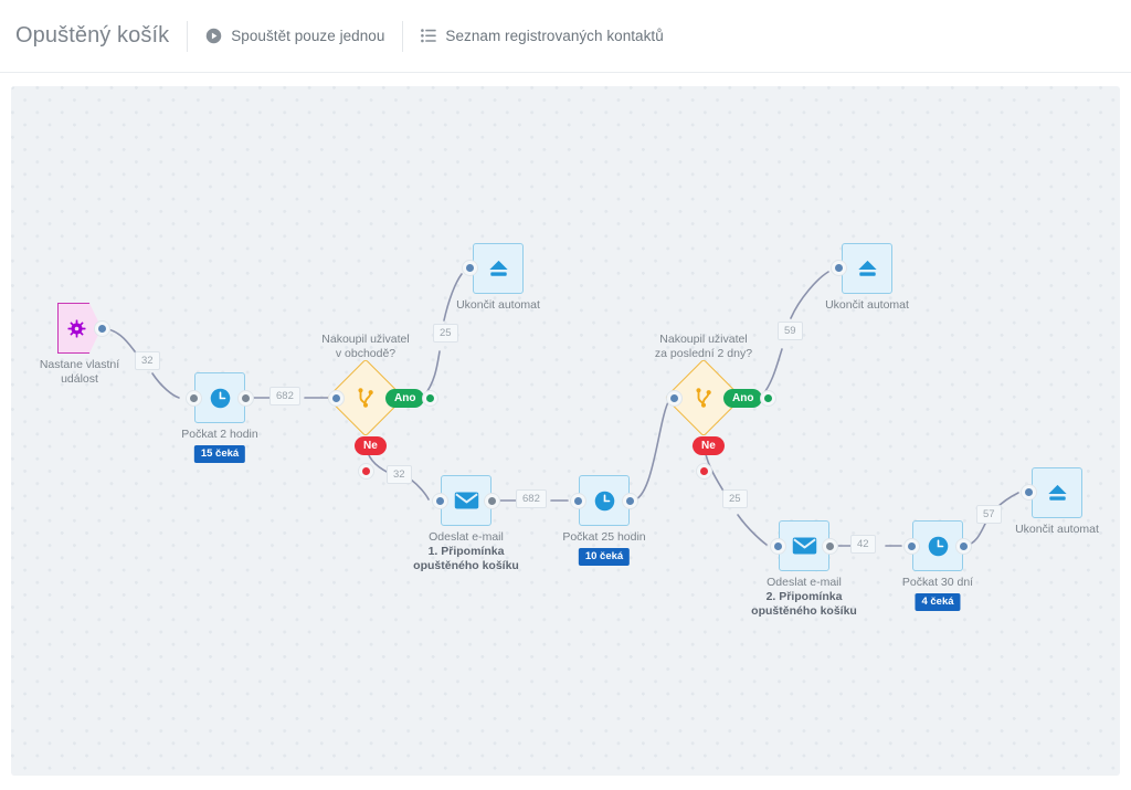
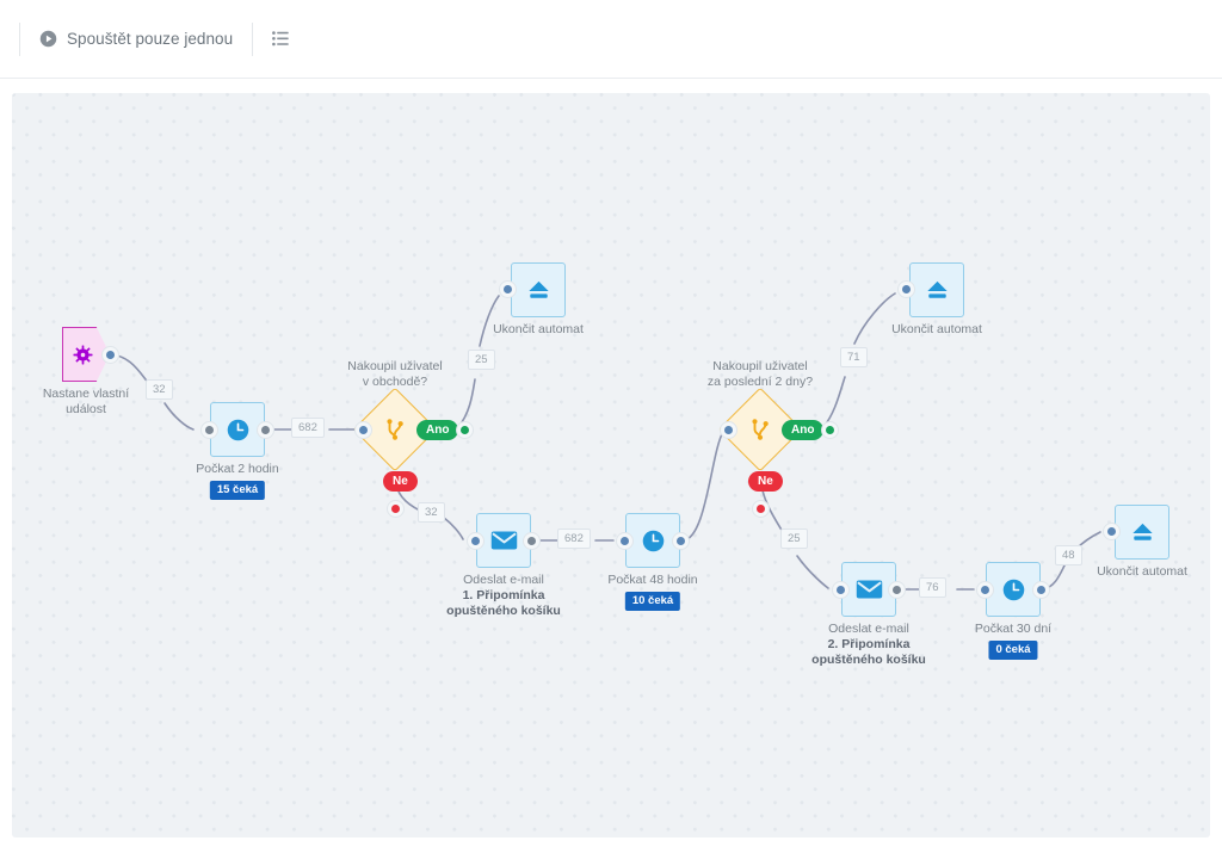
- Opuštěný košík
  Spouštět pouze jednou
- Seznam registrovaných kontaktů
  Nastane vlastní
  událost
  Počkat 2 hodin
  15 čeká
  Ano
  Ne
  Nakoupil uživatel
  v obchodě?
  Ukončit automat
  Odeslat e-mail
  1. Připomínka
  opuštěného košíku
- Počkat 25 hodin
+ Počkat 48 hodin
  10 čeká
  Ano
  Ne
  Nakoupil uživatel
  za poslední 2 dny?
  Ukončit automat
  Odeslat e-mail
  2. Připomínka
  opuštěného košíku
  Počkat 30 dní
- 4 čeká
+ 0 čeká
  Ukončit automat
  32
  682
  25
  32
  682
- 59
+ 71
  25
- 42
+ 76
- 57
+ 48
